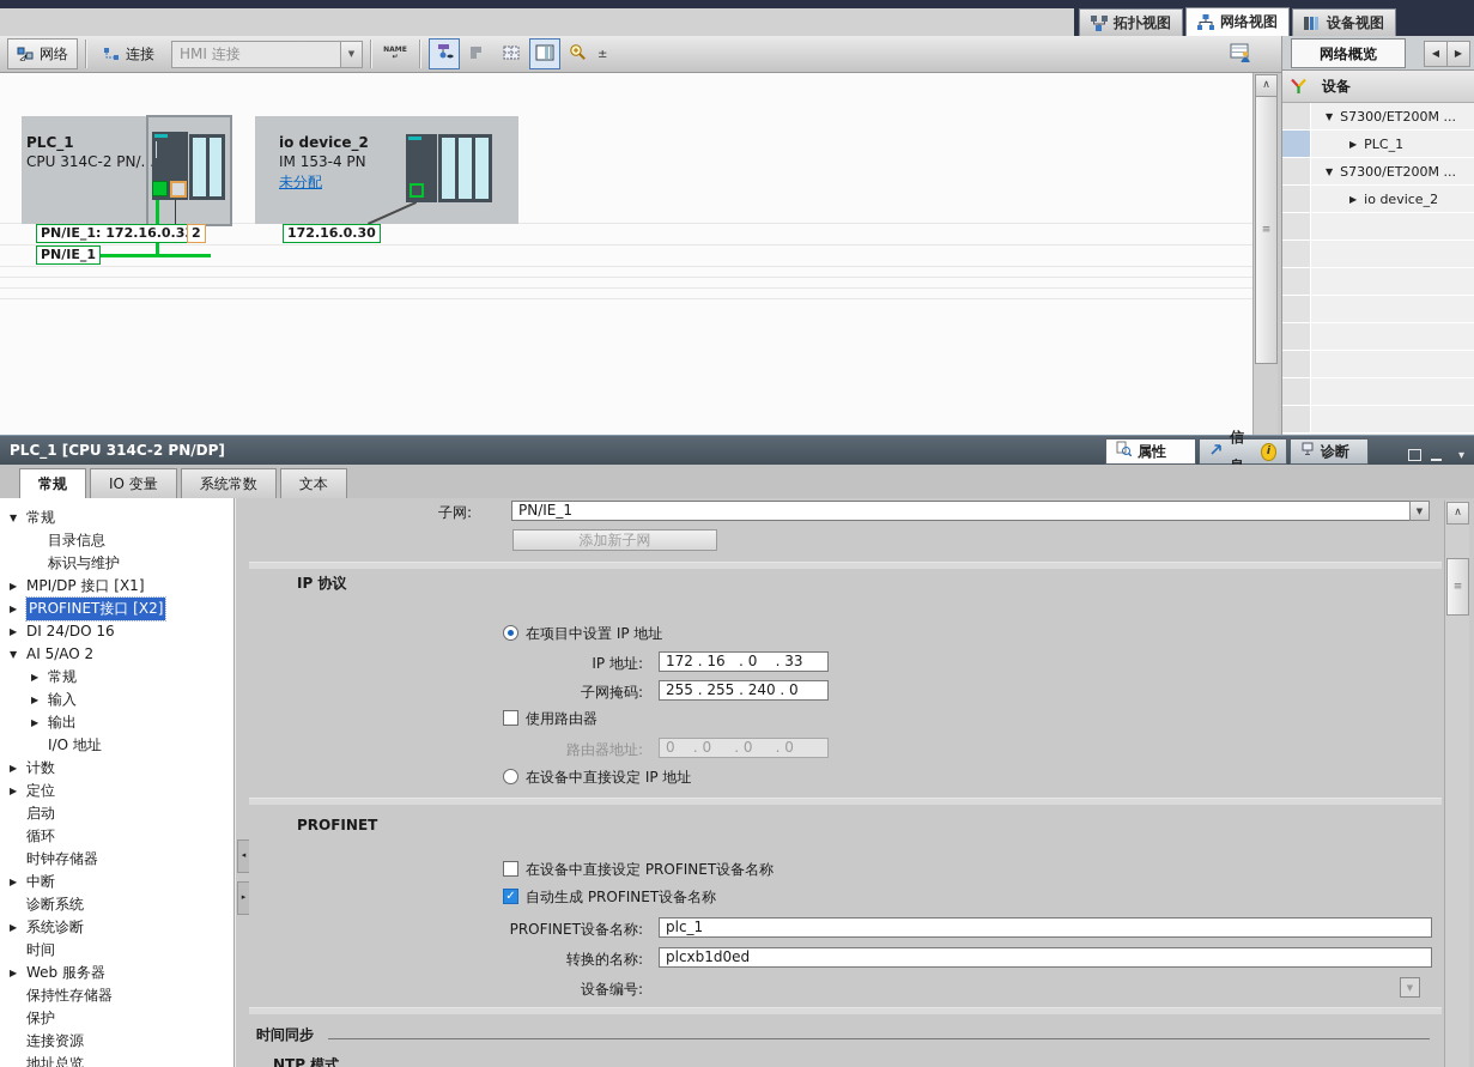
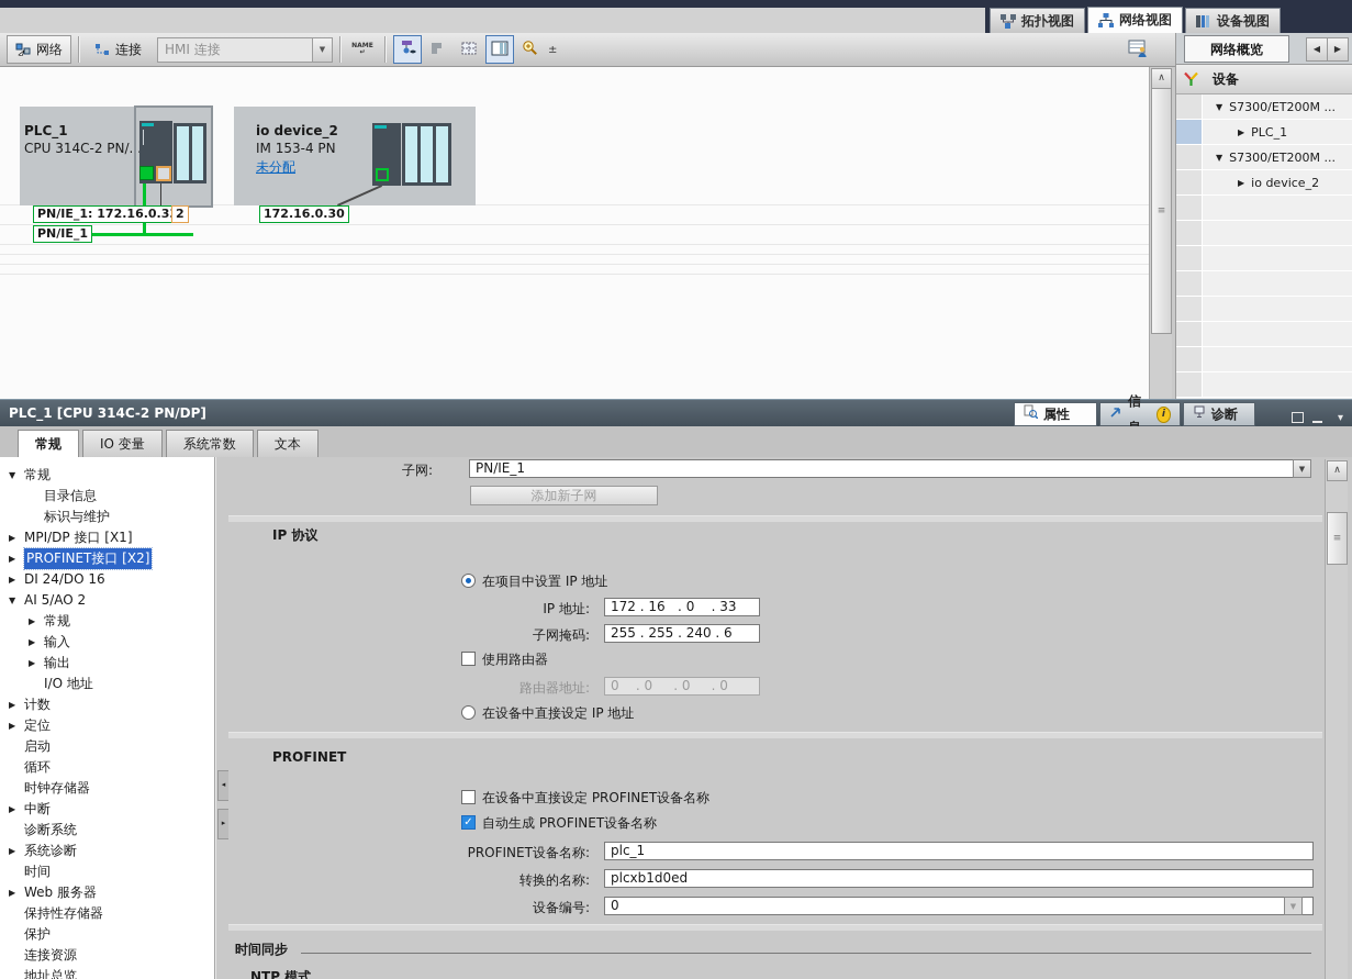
  拓扑视图
  网络视图
  设备视图
  网络
  连接
  HMI 连接
  ▼
  ±
  PLC_1
  CPU 314C-2 PN/..
  io device_2
  IM 153-4 PN
  未分配
  PN/IE_1: 172.16.0.3
  2
  172.16.0.30
  PN/IE_1
  ∧
  ≡
  网络概览
  ◀
  ▶
  设备
  ▼
  S7300/ET200M ...
  ▶
  PLC_1
  ▼
  S7300/ET200M ...
  ▶
  io device_2
  PLC_1 [CPU 314C-2 PN/DP]
  属性
  i
  诊断
  ▾
  常规
  IO 变量
  系统常数
  文本
  ▼
  常规
  目录信息
  标识与维护
  ▶
  MPI/DP 接口 [X1]
  ▶
  PROFINET接口 [X2]
  ▶
  DI 24/DO 16
  ▼
  AI 5/AO 2
  ▶
  常规
  ▶
  输入
  ▶
  输出
  I/O 地址
  ▶
  计数
  ▶
  定位
  启动
  循环
  时钟存储器
  ▶
  中断
  诊断系统
  ▶
  系统诊断
  时间
  ▶
  Web 服务器
  保持性存储器
  保护
  连接资源
  地址总览
  ◂
  ▸
  子网:
  PN/IE_1
  ▼
  添加新子网
  IP 协议
  在项目中设置 IP 地址
  IP 地址:
  172 . 16 . 0 . 33
  子网掩码:
- 255 . 255 . 240 . 0
+ 255 . 255 . 240 . 6
  使用路由器
  路由器地址:
  0 . 0 . 0 . 0
  在设备中直接设定 IP 地址
  PROFINET
  在设备中直接设定 PROFINET设备名称
  ✓
  自动生成 PROFINET设备名称
  PROFINET设备名称:
  plc_1
  转换的名称:
  plcxb1d0ed
  设备编号:
+ 0
  ▼
  时间同步
  NTP 模式
  ∧
  ≡
